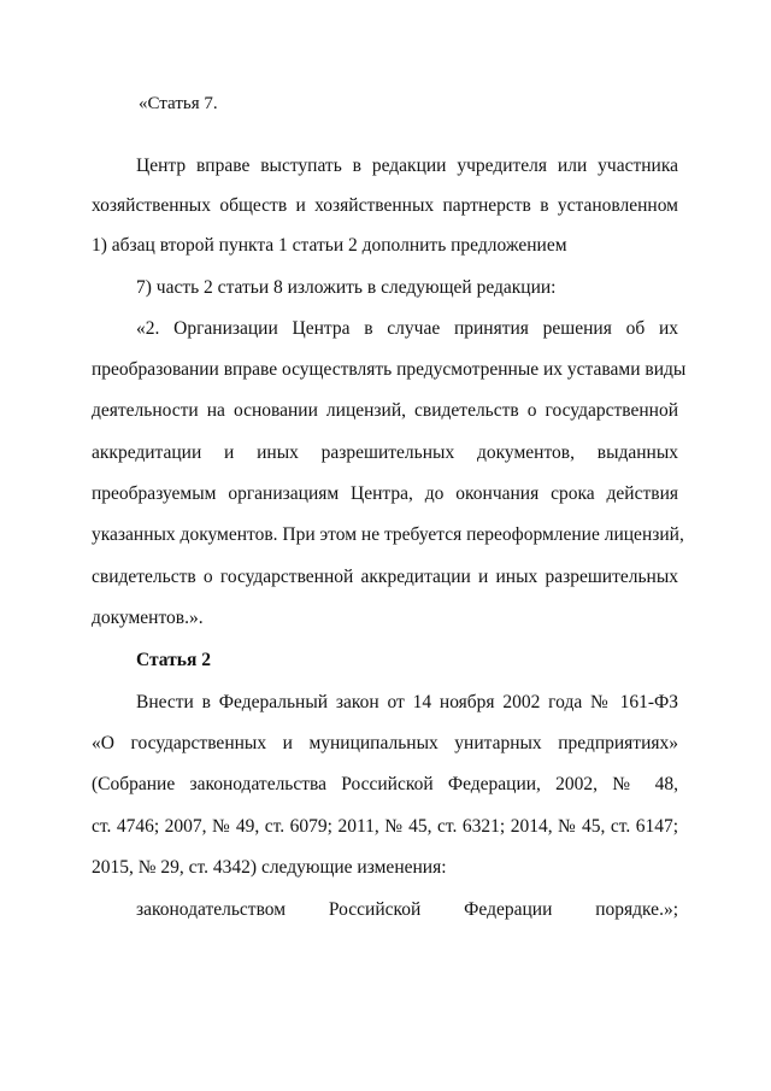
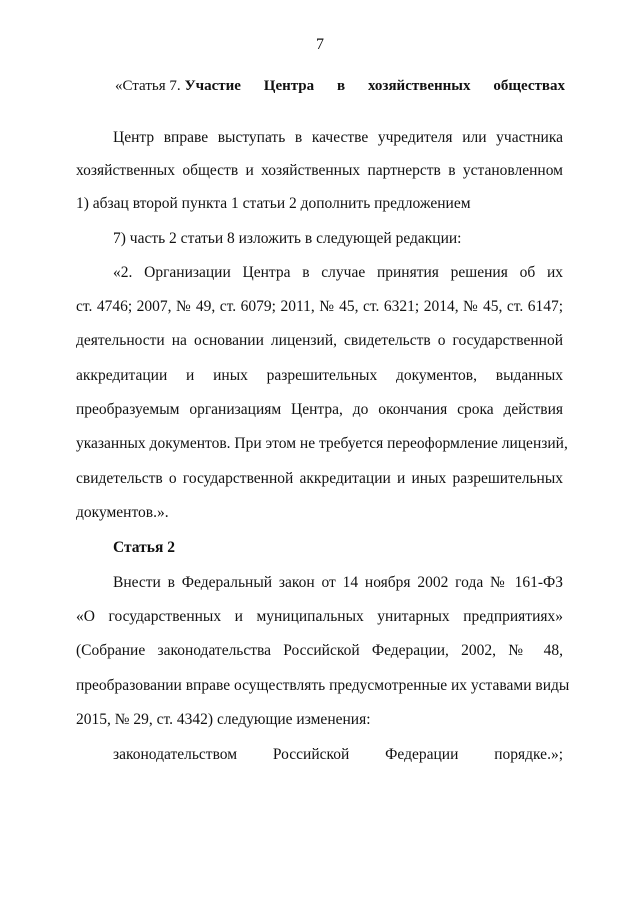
+ 7
  «Статья 7.
+ Участие
+ Центра
+ в
+ хозяйственных
+ обществах
- Центр вправе выступать в редакции учредителя или участника
+ Центр вправе выступать в качестве учредителя или участника
  хозяйственных обществ и хозяйственных партнерств в установленном
  1) абзац второй пункта 1 статьи 2 дополнить предложением
  7) часть 2 статьи 8 изложить в следующей редакции:
  «2. Организации Центра в случае принятия решения об их
- преобразовании вправе осуществлять предусмотренные их уставами виды
+ ст. 4746; 2007, № 49, ст. 6079; 2011, № 45, ст. 6321; 2014, № 45, ст. 6147;
  деятельности на основании лицензий, свидетельств о государственной
  аккредитации и иных разрешительных документов, выданных
  преобразуемым организациям Центра, до окончания срока действия
  указанных документов. При этом не требуется переоформление лицензий,
  свидетельств о государственной аккредитации и иных разрешительных
  документов.».
  Статья 2
  Внести в Федеральный закон от 14 ноября 2002 года № 161-ФЗ
  «О государственных и муниципальных унитарных предприятиях»
  (Собрание законодательства Российской Федерации, 2002, № 48,
- ст. 4746; 2007, № 49, ст. 6079; 2011, № 45, ст. 6321; 2014, № 45, ст. 6147;
+ преобразовании вправе осуществлять предусмотренные их уставами виды
  2015, № 29, ст. 4342) следующие изменения:
  законодательством Российской Федерации порядке.»;
